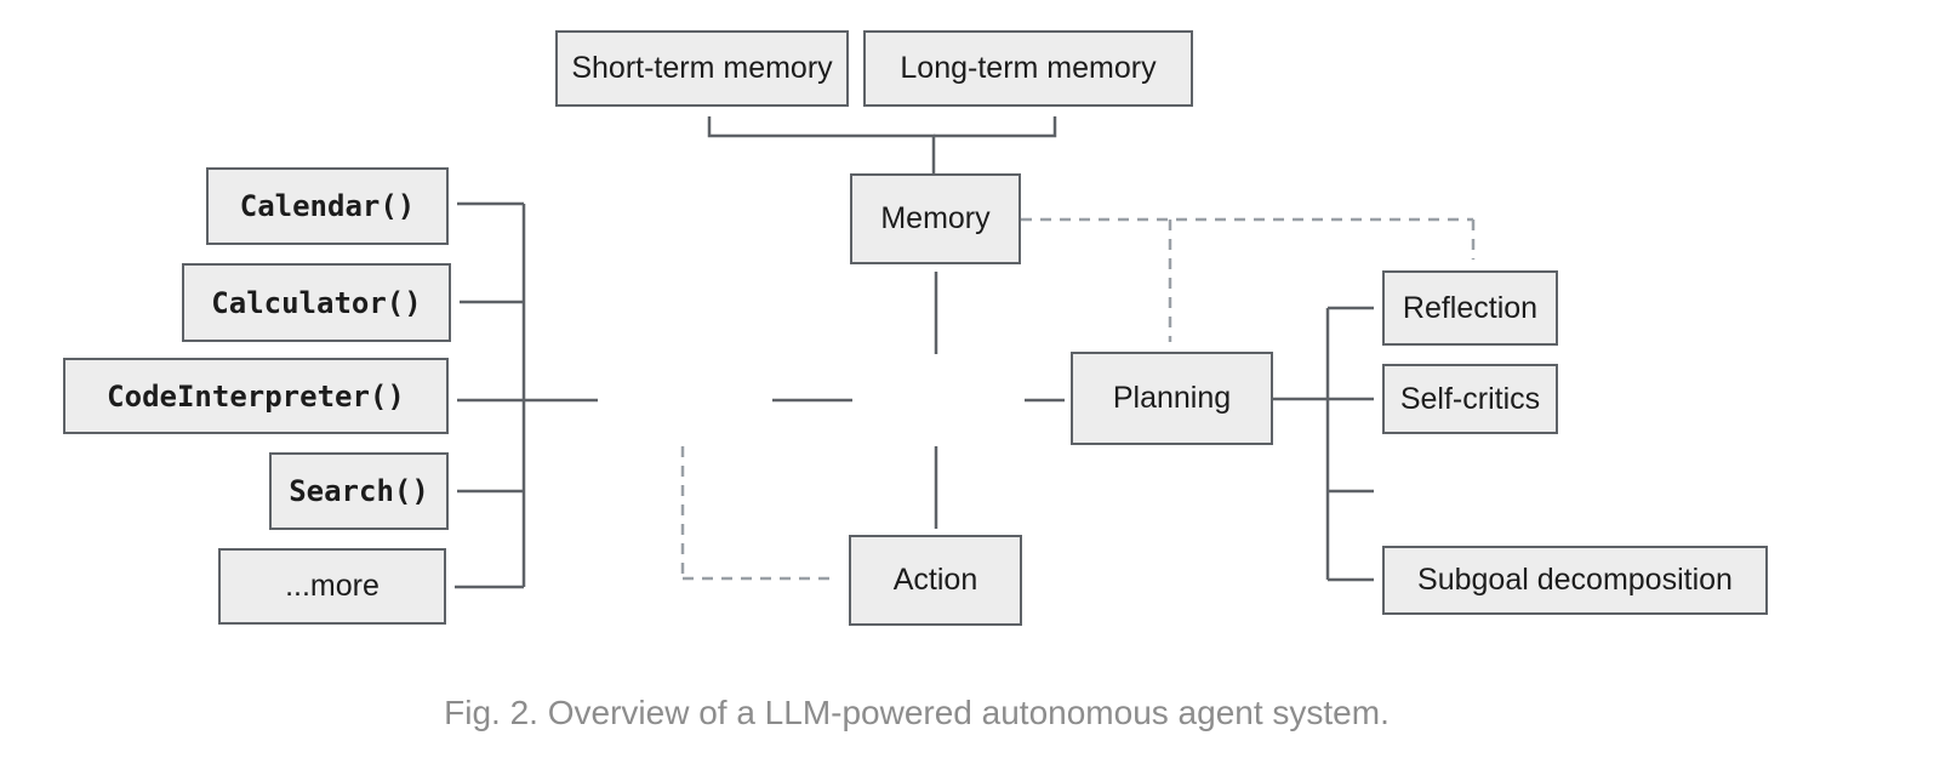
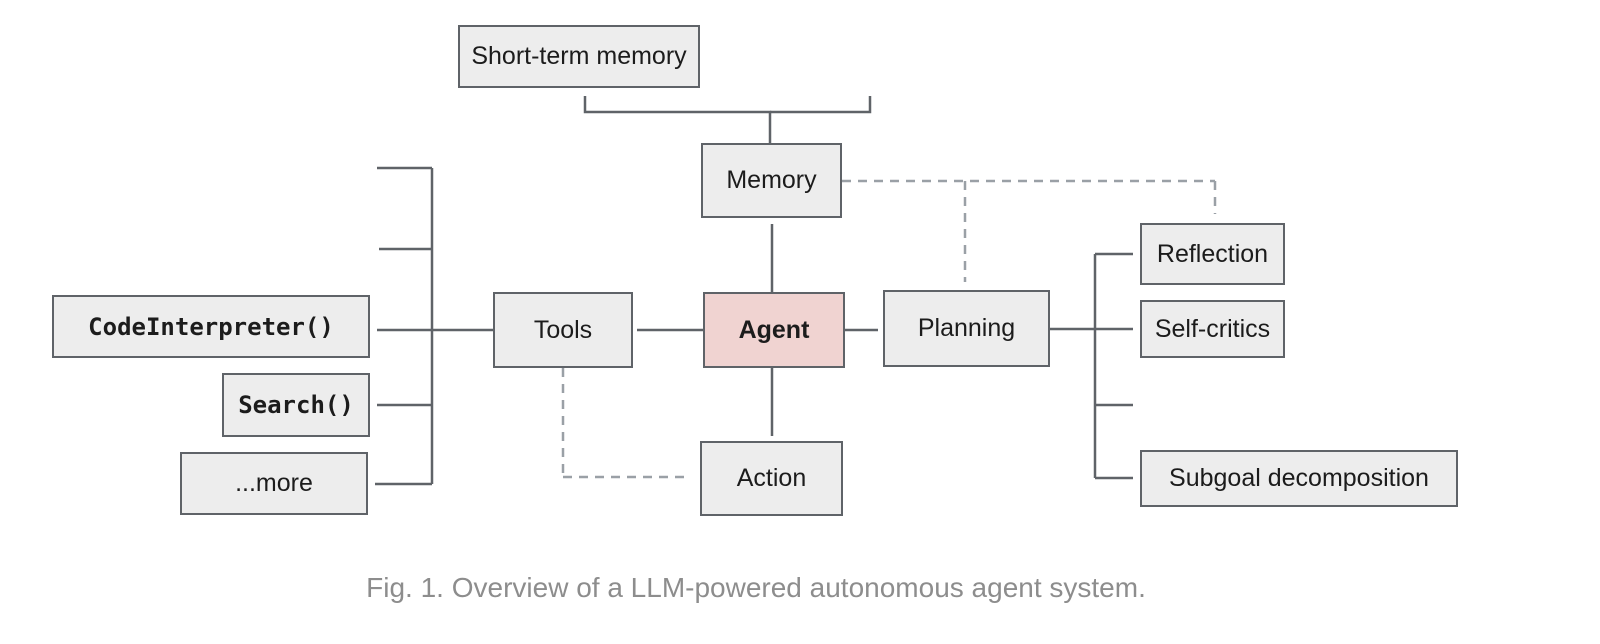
  Short-term memory
- Long-term memory
  Memory
+ Agent
+ Tools
  Action
  Planning
- Calendar()
- Calculator()
  CodeInterpreter()
  Search()
  ...more
  Reflection
  Self-critics
  Subgoal decomposition
- Fig. 2. Overview of a LLM-powered autonomous agent system.
+ Fig. 1. Overview of a LLM-powered autonomous agent system.
